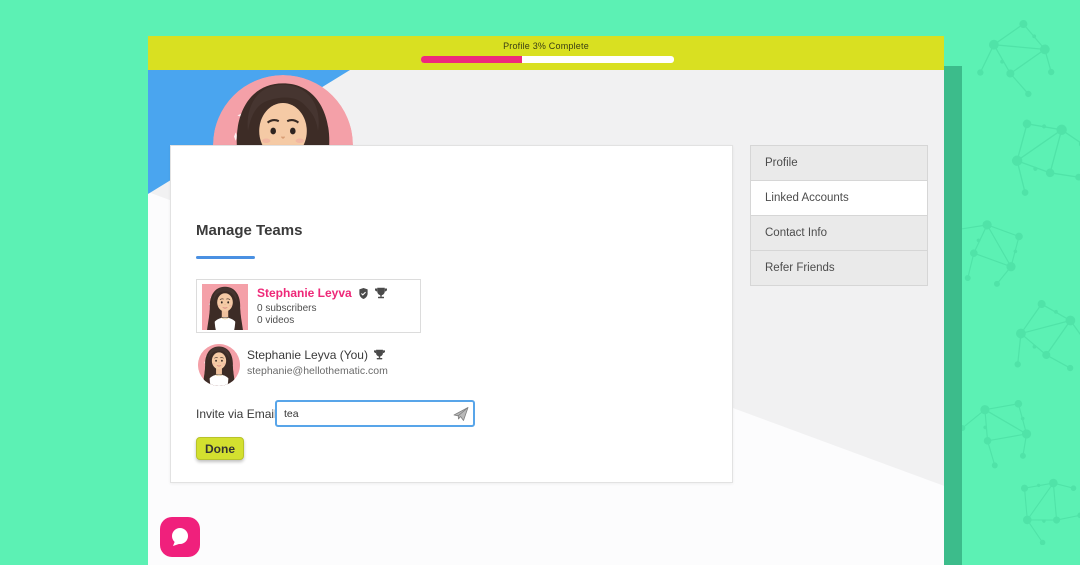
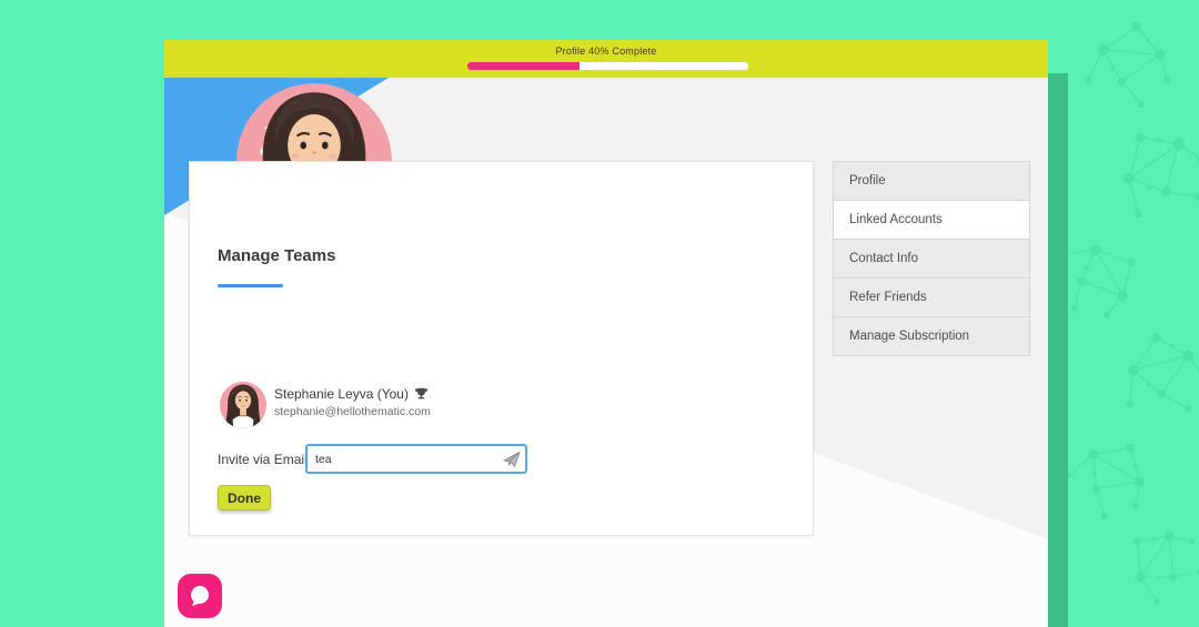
- Profile 3% Complete
+ Profile 40% Complete
  Manage Teams
- Stephanie Leyva
- 0 subscribers
- 0 videos
  Stephanie Leyva (You)
  stephanie@hellothematic.com
  Invite via Emai
  tea
  Done
  Profile
  Linked Accounts
  Contact Info
  Refer Friends
+ Manage Subscription
